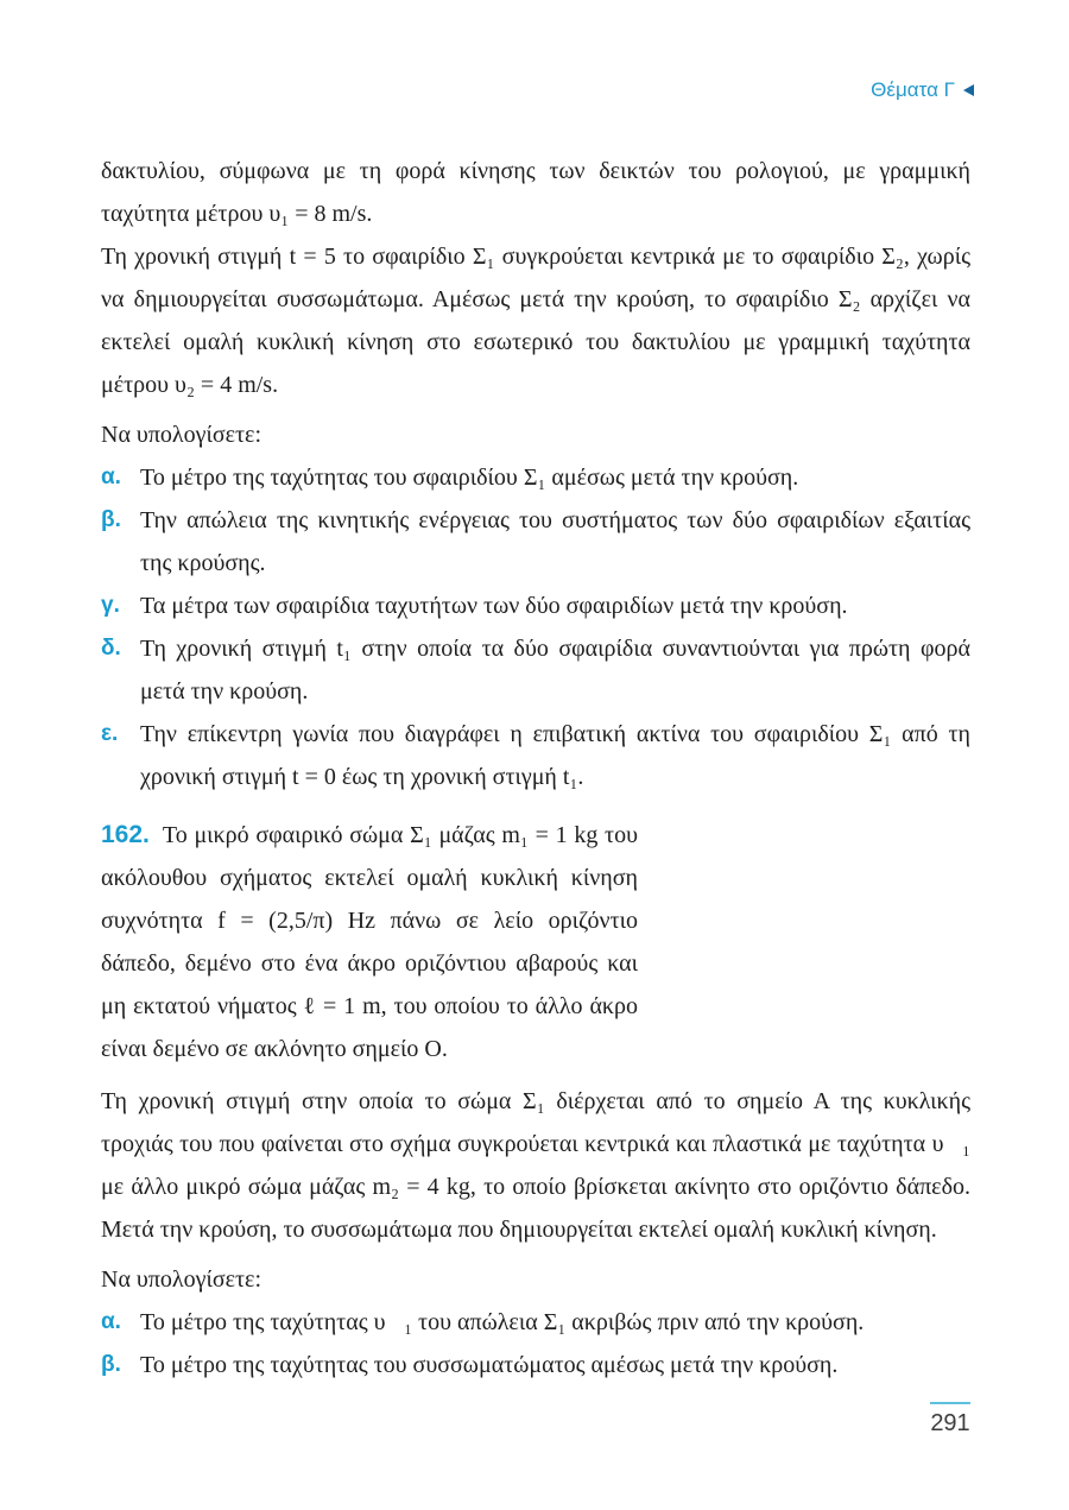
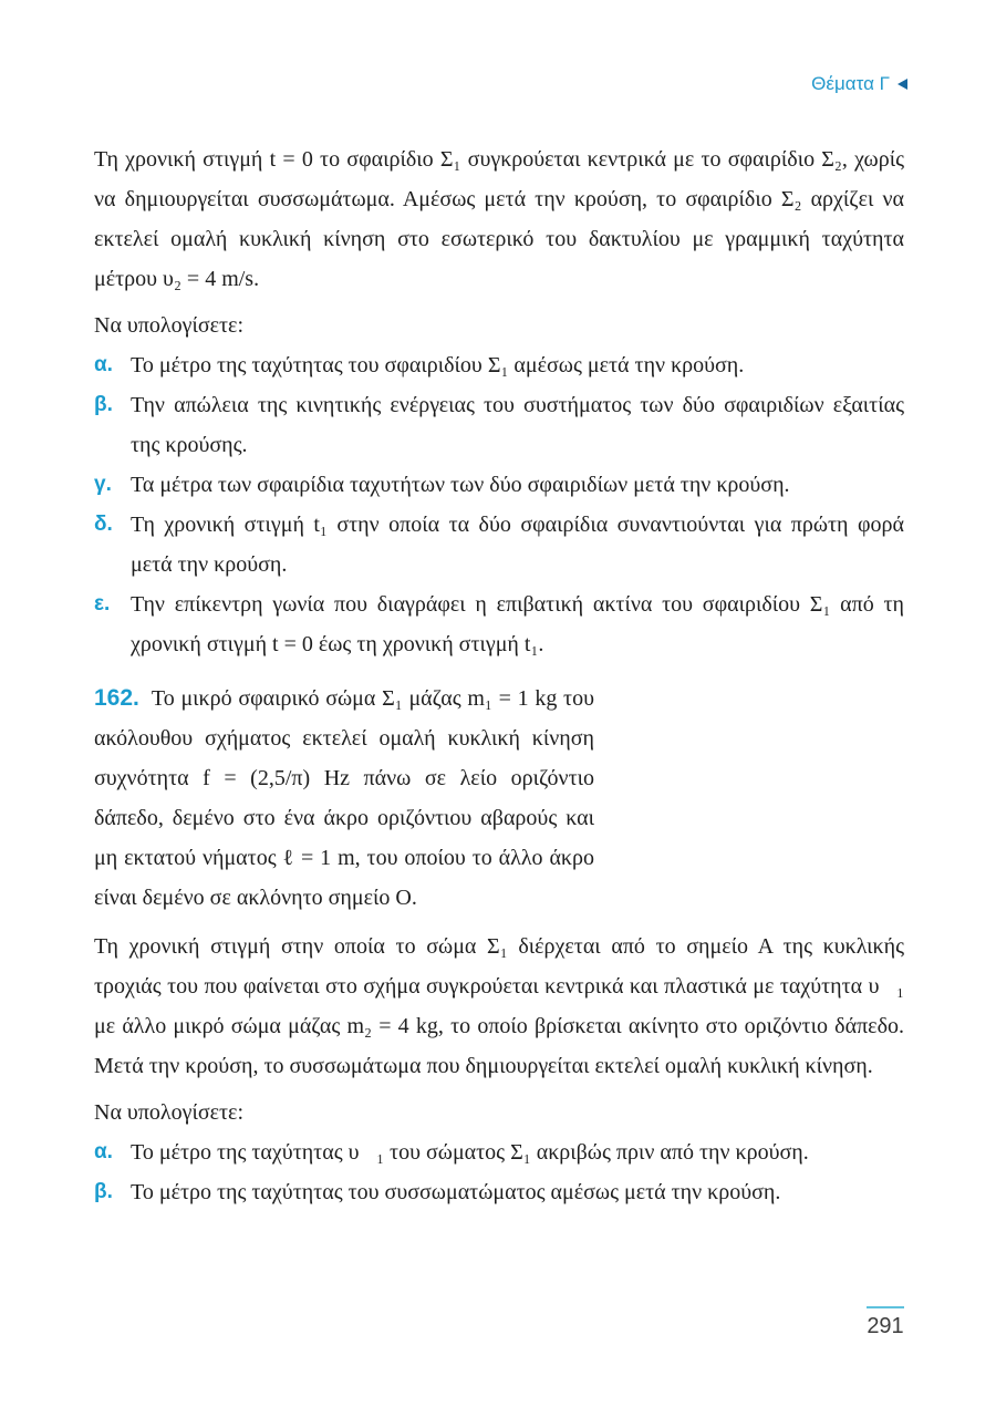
  Θέματα Γ
- δακτυλίου, σύμφωνα με τη φορά κίνησης των δεικτών του ρολογιού, με γραμμική ταχύτητα μέτρου υ₁ = 8 m/s.
- Τη χρονική στιγμή t = 5 το σφαιρίδιο Σ₁ συγκρούεται κεντρικά με το σφαιρίδιο Σ₂, χωρίς να δημιουργείται συσσωμάτωμα. Αμέσως μετά την κρούση, το σφαιρίδιο Σ₂ αρχίζει να εκτελεί ομαλή κυκλική κίνηση στο εσωτερικό του δακτυλίου με γραμμική ταχύτητα μέτρου υ₂ = 4 m/s.
+ Τη χρονική στιγμή t = 0 το σφαιρίδιο Σ₁ συγκρούεται κεντρικά με το σφαιρίδιο Σ₂, χωρίς να δημιουργείται συσσωμάτωμα. Αμέσως μετά την κρούση, το σφαιρίδιο Σ₂ αρχίζει να εκτελεί ομαλή κυκλική κίνηση στο εσωτερικό του δακτυλίου με γραμμική ταχύτητα μέτρου υ₂ = 4 m/s.
  Να υπολογίσετε:
  α.
  Το μέτρο της ταχύτητας του σφαιριδίου Σ₁ αμέσως μετά την κρούση.
  β.
  Την απώλεια της κινητικής ενέργειας του συστήματος των δύο σφαιριδίων εξαιτίας της κρούσης.
  γ.
  Τα μέτρα των σφαιρίδια ταχυτήτων των δύο σφαιριδίων μετά την κρούση.
  δ.
  Τη χρονική στιγμή t₁ στην οποία τα δύο σφαιρίδια συναντιούνται για πρώτη φορά μετά την κρούση.
  ε.
  Την επίκεντρη γωνία που διαγράφει η επιβατική ακτίνα του σφαιριδίου Σ₁ από τη χρονική στιγμή t = 0 έως τη χρονική στιγμή t₁.
  162. Το μικρό σφαιρικό σώμα Σ₁ μάζας m₁ = 1 kg του ακόλουθου σχήματος εκτελεί ομαλή κυκλική κίνηση συχνότητα f = (2,5/π) Hz πάνω σε λείο οριζόντιο δάπεδο, δεμένο στο ένα άκρο οριζόντιου αβαρούς και μη εκτατού νήματος ℓ = 1 m, του οποίου το άλλο άκρο είναι δεμένο σε ακλόνητο σημείο Ο.
  Τη χρονική στιγμή στην οποία το σώμα Σ₁ διέρχεται από το σημείο Α της κυκλικής τροχιάς του που φαίνεται στο σχήμα συγκρούεται κεντρικά και πλαστικά με ταχύτητα υ⃗₁ με άλλο μικρό σώμα μάζας m₂ = 4 kg, το οποίο βρίσκεται ακίνητο στο οριζόντιο δάπεδο. Μετά την κρούση, το συσσωμάτωμα που δημιουργείται εκτελεί ομαλή κυκλική κίνηση.
  Να υπολογίσετε:
  α.
- Το μέτρο της ταχύτητας υ⃗₁ του απώλεια Σ₁ ακριβώς πριν από την κρούση.
+ Το μέτρο της ταχύτητας υ⃗₁ του σώματος Σ₁ ακριβώς πριν από την κρούση.
  β.
  Το μέτρο της ταχύτητας του συσσωματώματος αμέσως μετά την κρούση.
  291
